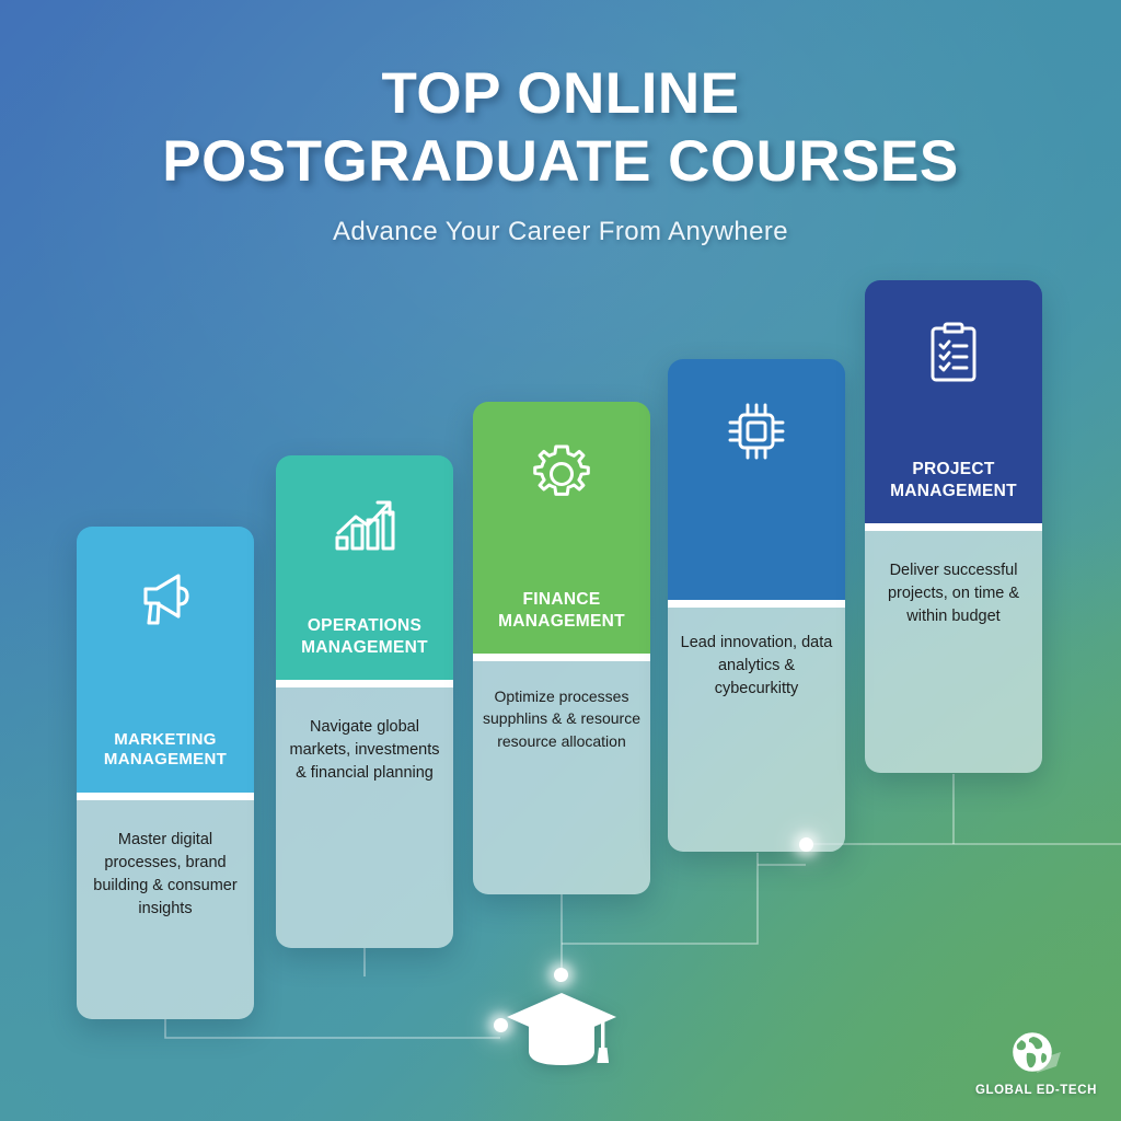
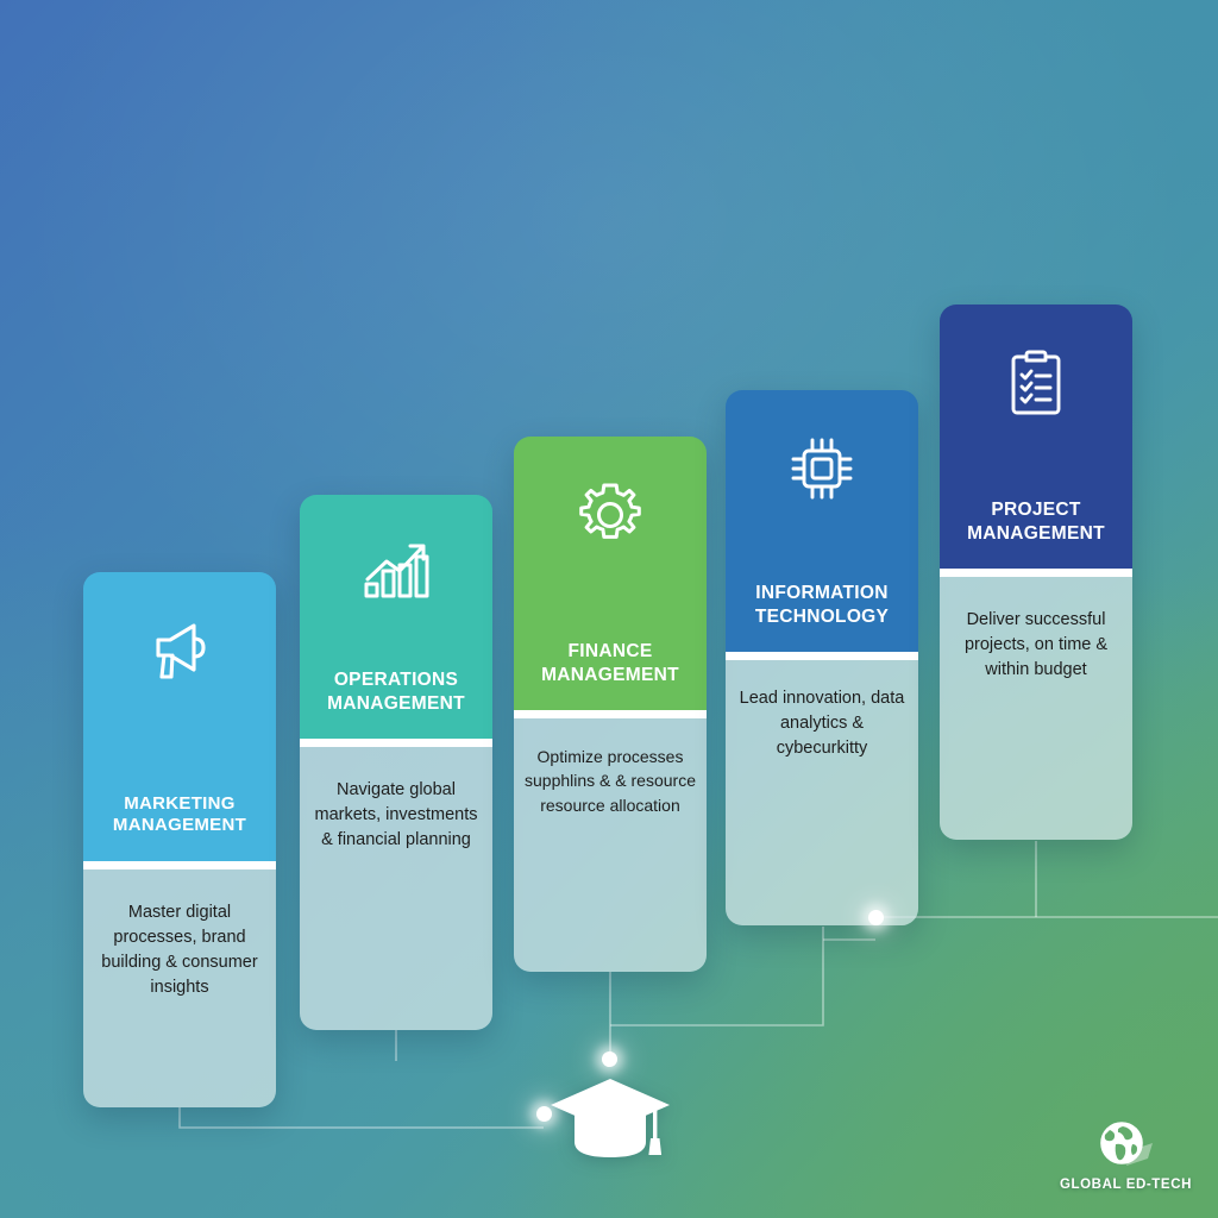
- TOP ONLINE
- POSTGRADUATE COURSES
- Advance Your Career From Anywhere
  MARKETING
  MANAGEMENT
  Master digital processes, brand building & consumer insights
  OPERATIONS
  MANAGEMENT
  Navigate global markets, investments & financial planning
  FINANCE
  MANAGEMENT
  Optimize processes supphlins & & resource resource allocation
+ INFORMATION
+ TECHNOLOGY
  Lead innovation, data analytics & cybecurkitty
  PROJECT
  MANAGEMENT
  Deliver successful projects, on time & within budget
  GLOBAL ED-TECH
